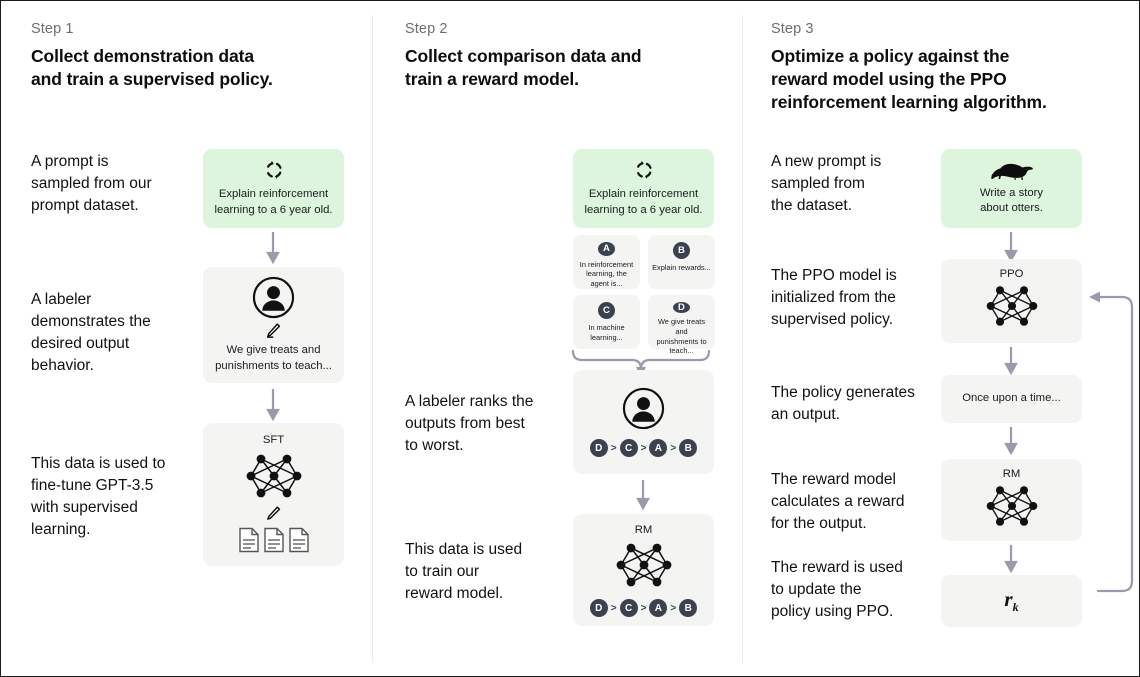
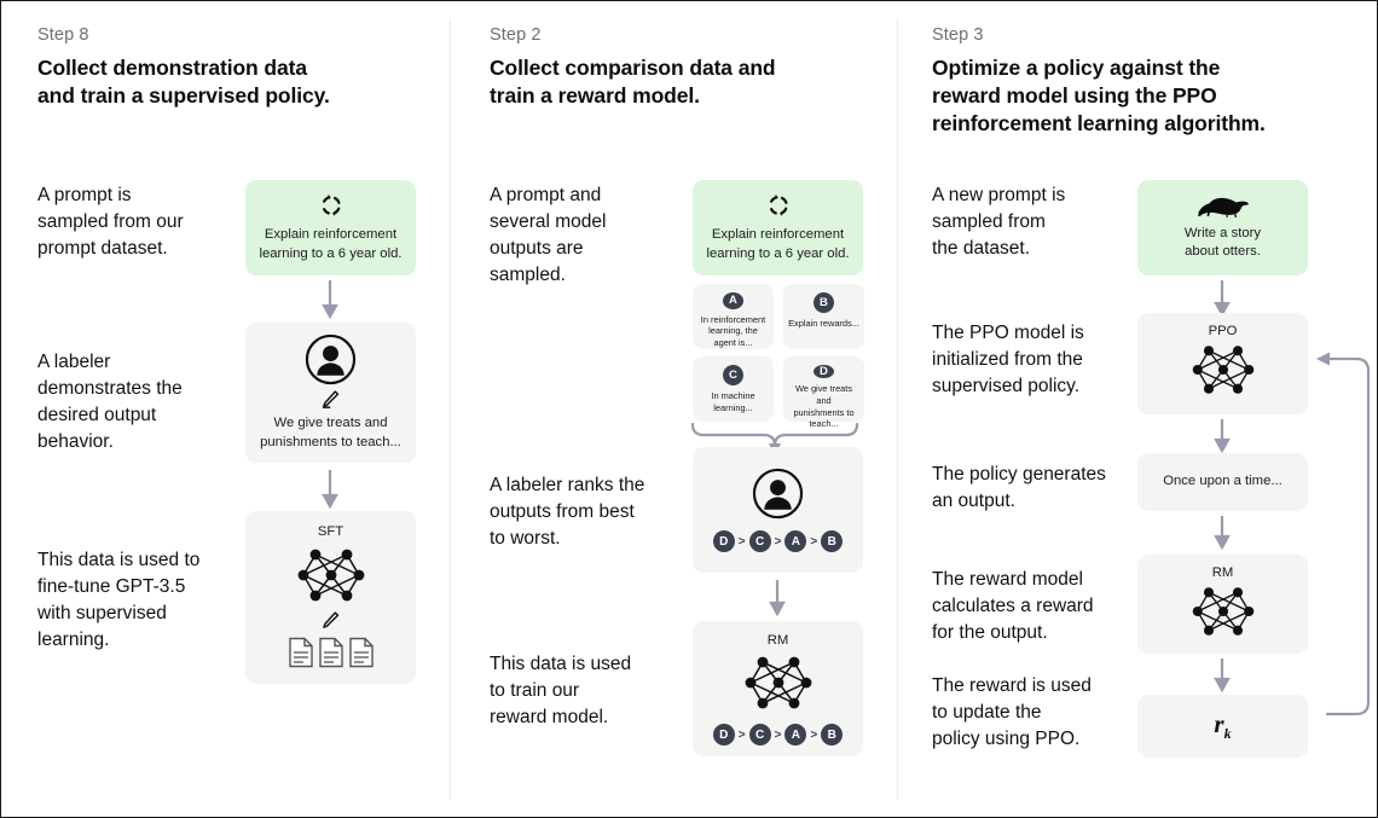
- Step 1
+ Step 8
  Collect demonstration data
  and train a supervised policy.
  A prompt is
  sampled from our
  prompt dataset.
  A labeler
  demonstrates the
  desired output
  behavior.
  This data is used to
  fine-tune GPT-3.5
  with supervised
  learning.
  Explain reinforcement
  learning to a 6 year old.
  We give treats and
  punishments to teach...
  SFT
  Step 2
  Collect comparison data and
  train a reward model.
+ A prompt and
+ several model
+ outputs are
+ sampled.
  A labeler ranks the
  outputs from best
  to worst.
  This data is used
  to train our
  reward model.
  Explain reinforcement
  learning to a 6 year old.
  A
  In reinforcement
  learning, the
  agent is...
  B
  Explain rewards...
  C
  In machine
  learning...
  D
  We give treats and
  punishments to
  teach...
  D
  >
  C
  >
  A
  >
  B
  RM
  D
  >
  C
  >
  A
  >
  B
  Step 3
  Optimize a policy against the
  reward model using the PPO
  reinforcement learning algorithm.
  A new prompt is
  sampled from
  the dataset.
  The PPO model is
  initialized from the
  supervised policy.
  The policy generates
  an output.
  The reward model
  calculates a reward
  for the output.
  The reward is used
  to update the
  policy using PPO.
  Write a story
  about otters.
  PPO
  Once upon a time...
  RM
  rk
